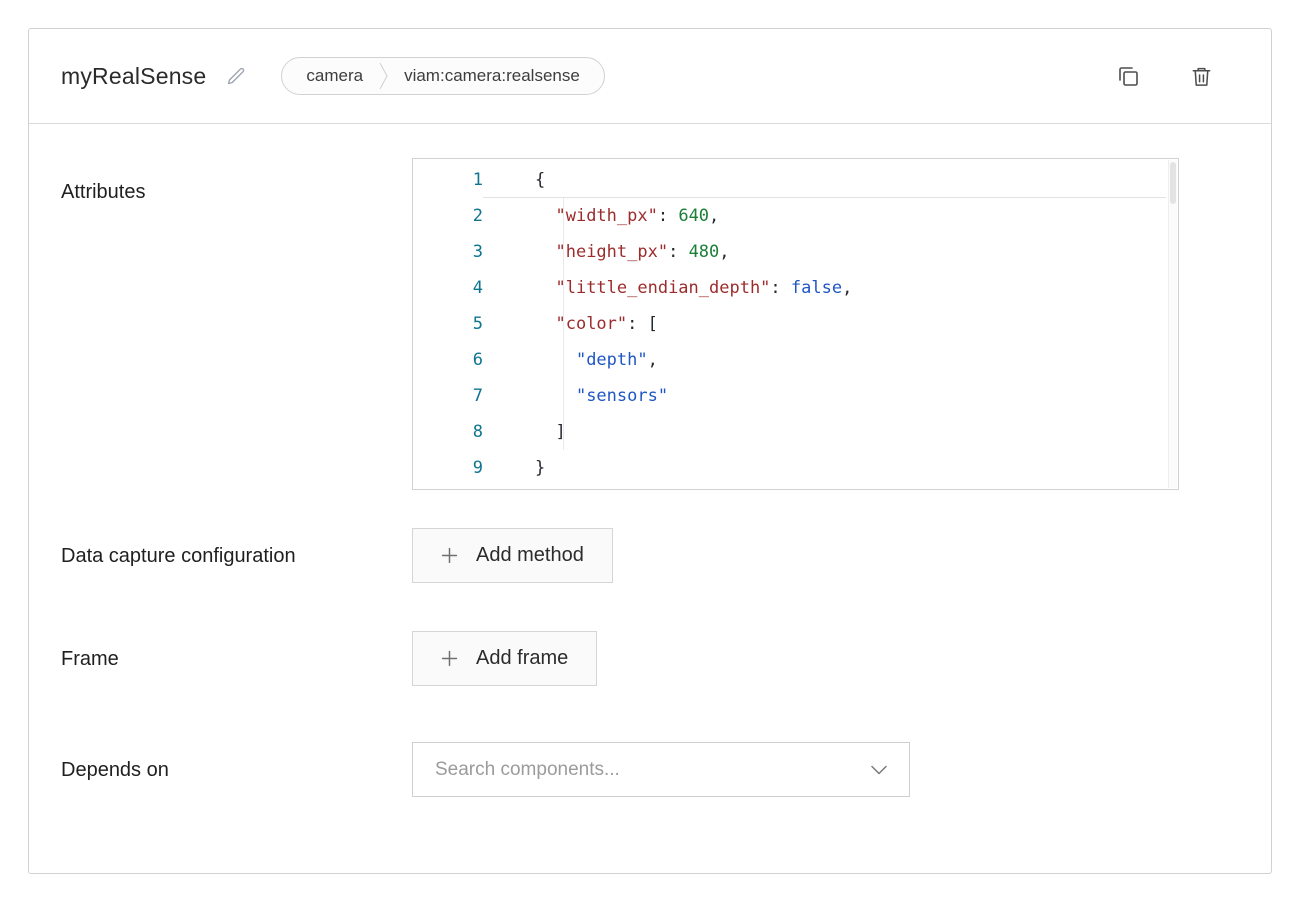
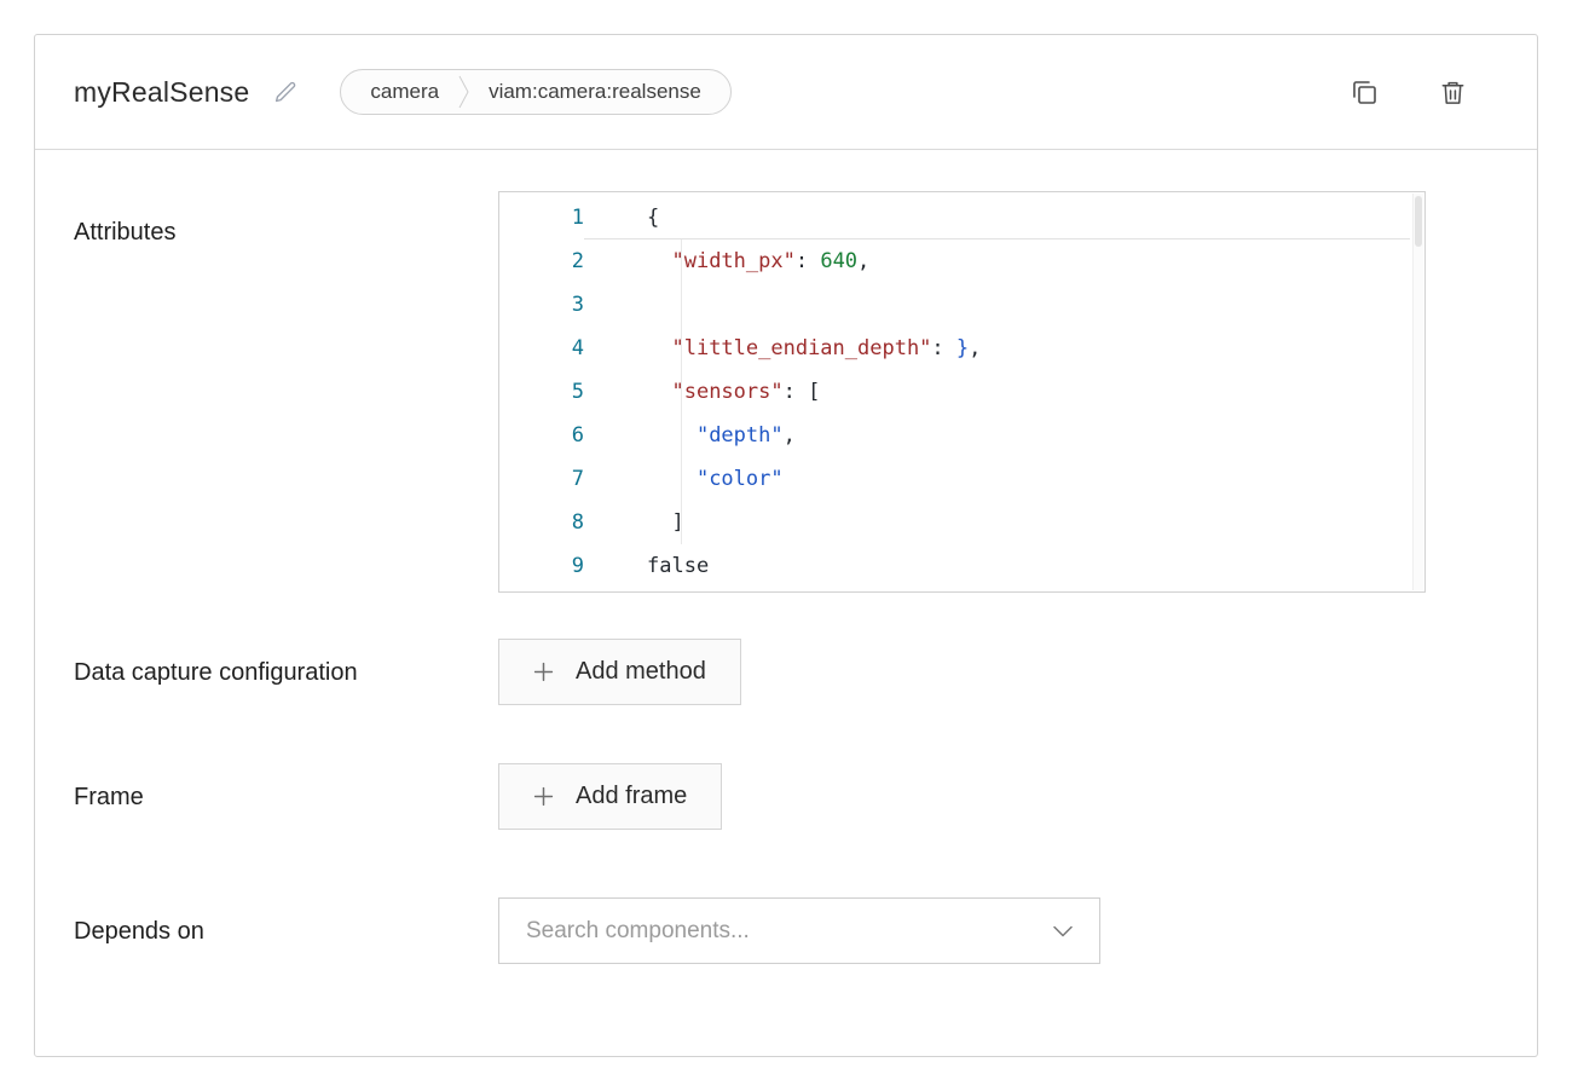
  myRealSense
  camera
  viam:camera:realsense
  Attributes
  1
  {
  2
  "width_px": 640,
  3
- "height_px": 480,
  4
- "little_endian_depth": false,
+ "little_endian_depth": },
  5
- "color": [
+ "sensors": [
  6
  "depth",
  7
- "sensors"
+ "color"
  8
  ]
  9
- }
+ false
  Data capture configuration
  Add method
  Frame
  Add frame
  Depends on
  Search components...
